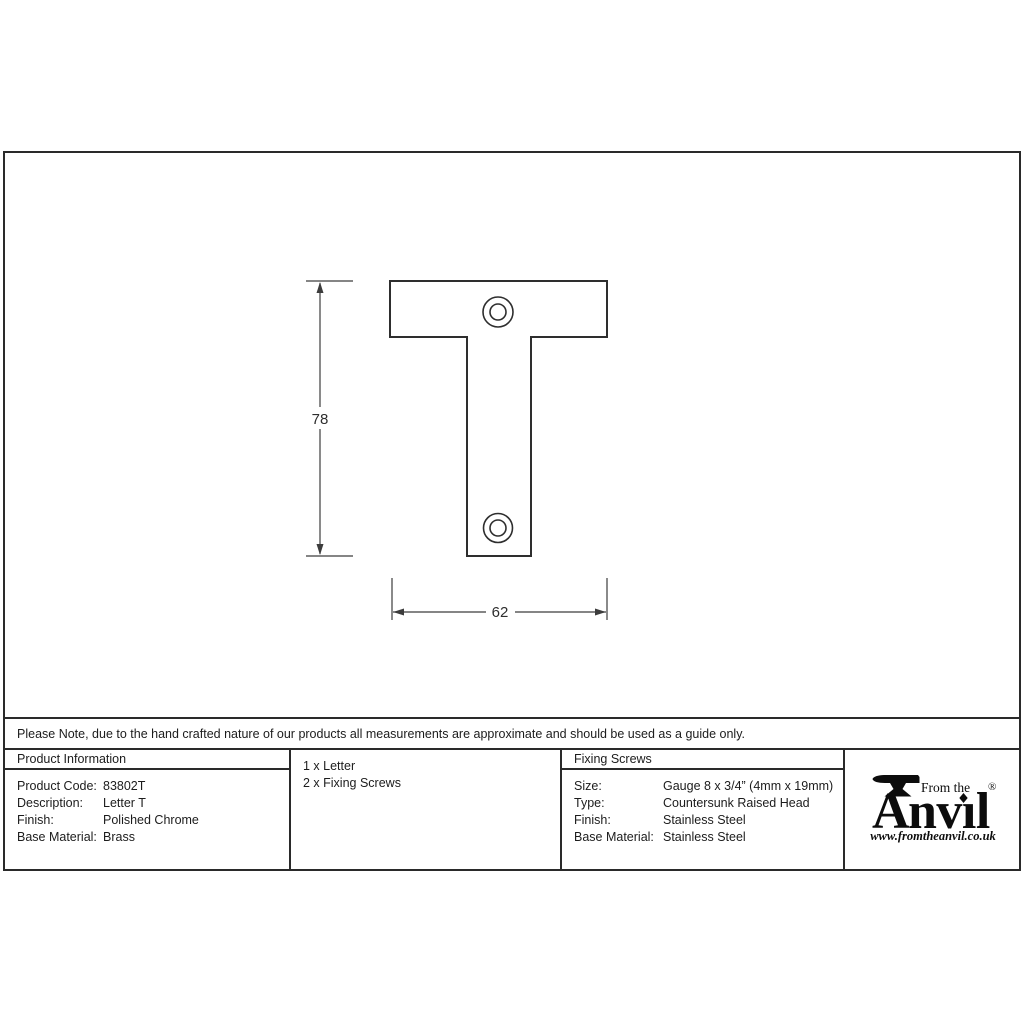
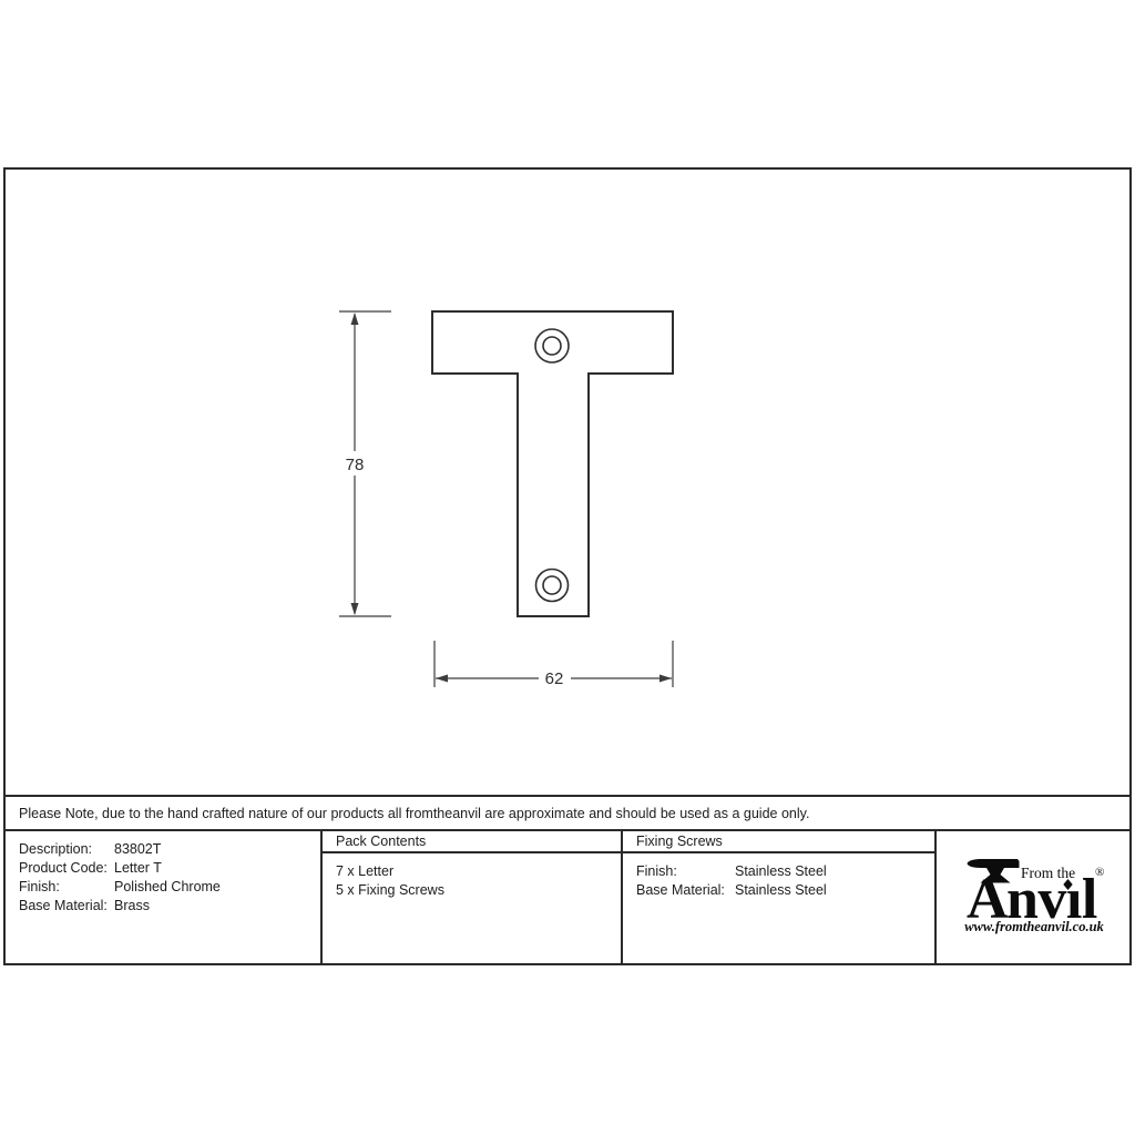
  78
  62
- Please Note, due to the hand crafted nature of our products all measurements are approximate and should be used as a guide only.
+ Please Note, due to the hand crafted nature of our products all fromtheanvil are approximate and should be used as a guide only.
- Product Information
- Product Code:
+ Description:
  83802T
- Description:
+ Product Code:
  Letter T
  Finish:
  Polished Chrome
  Base Material:
  Brass
+ Pack Contents
- 1 x Letter
+ 7 x Letter
- 2 x Fixing Screws
+ 5 x Fixing Screws
  Fixing Screws
- Size:
- Gauge 8 x 3/4” (4mm x 19mm)
- Type:
- Countersunk Raised Head
  Finish:
  Stainless Steel
  Base Material:
  Stainless Steel
  A
  nvıl
  From the
  ®
  www.fromtheanvil.co.uk
